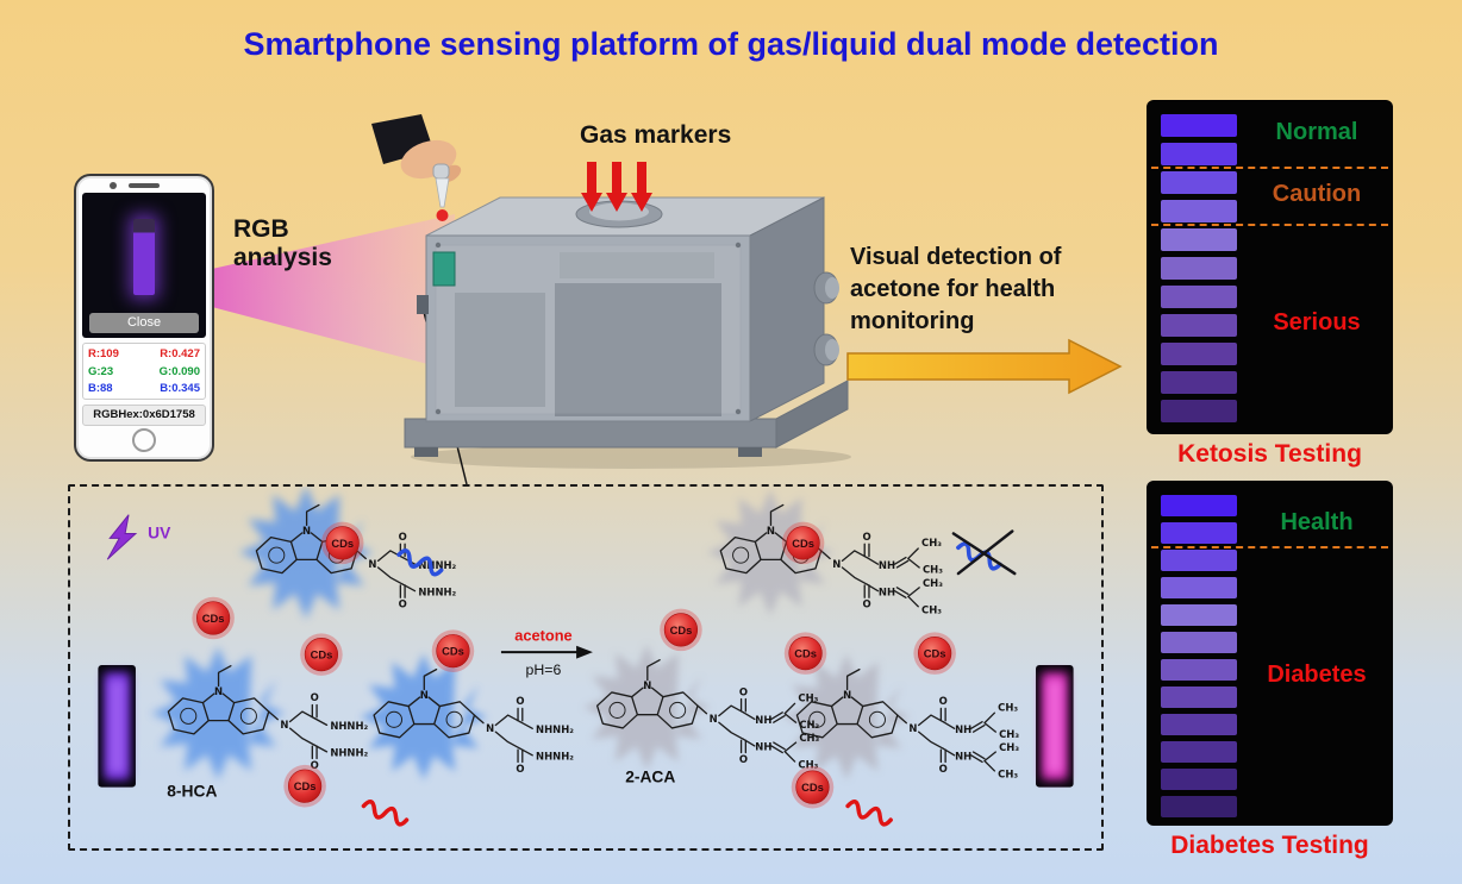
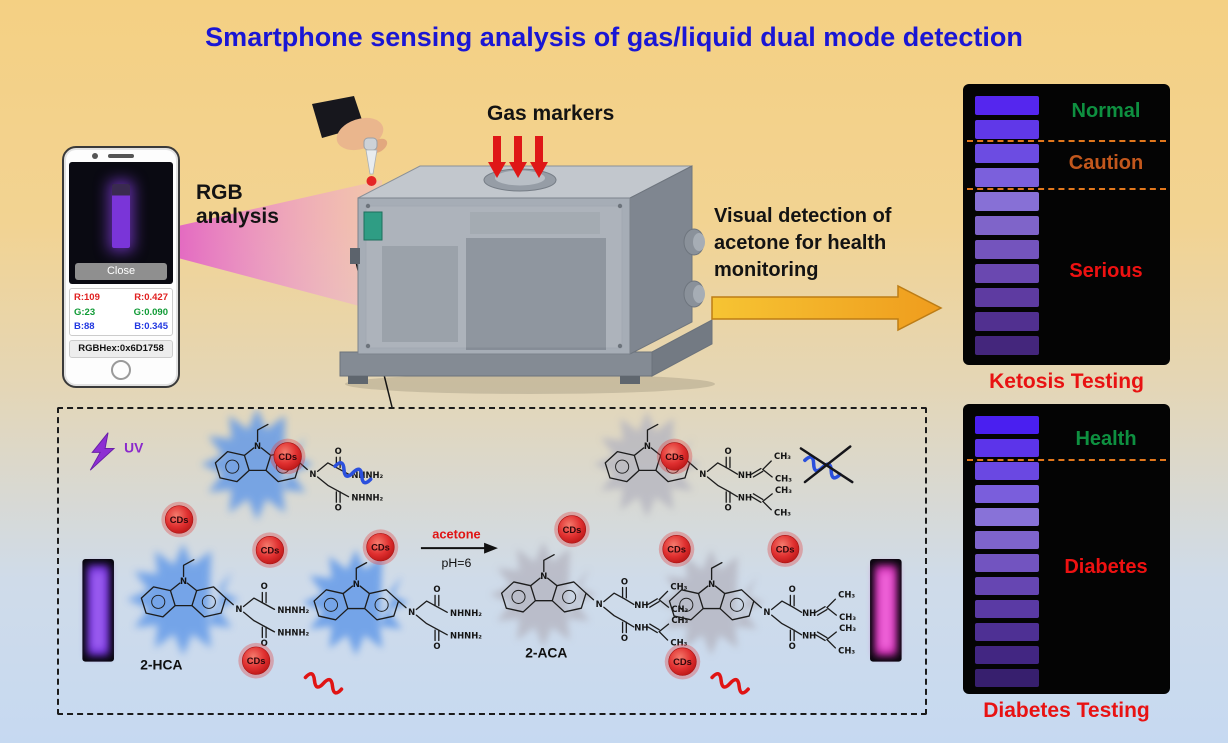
- Smartphone sensing platform of gas/liquid dual mode detection
+ Smartphone sensing analysis of gas/liquid dual mode detection
  Close
  R:109
  R:0.427
  G:23
  G:0.090
  B:88
  B:0.345
  RGBHex:0x6D1758
  RGB
  analysis
  Gas markers
  Visual detection of
  acetone for health
  monitoring
  Normal
  Caution
  Serious
  Ketosis Testing
  Health
  Diabetes
  Diabetes Testing
  UV
  acetone
  pH=6
- 8-HCA
+ 2-HCA
  2-ACA
